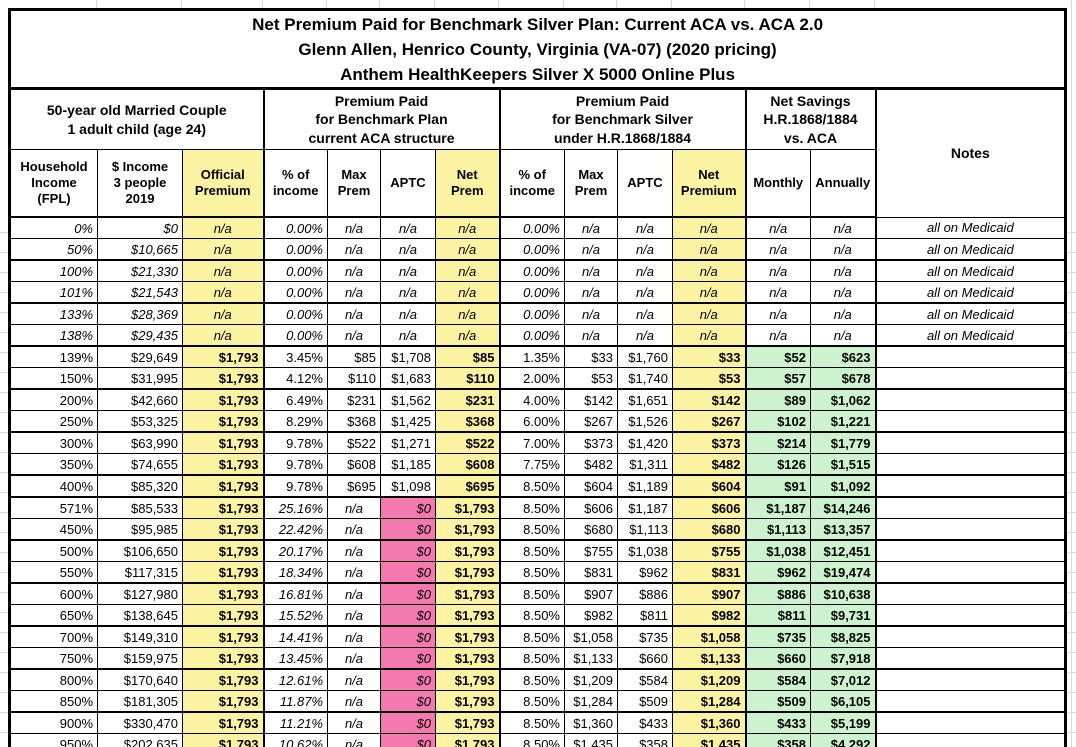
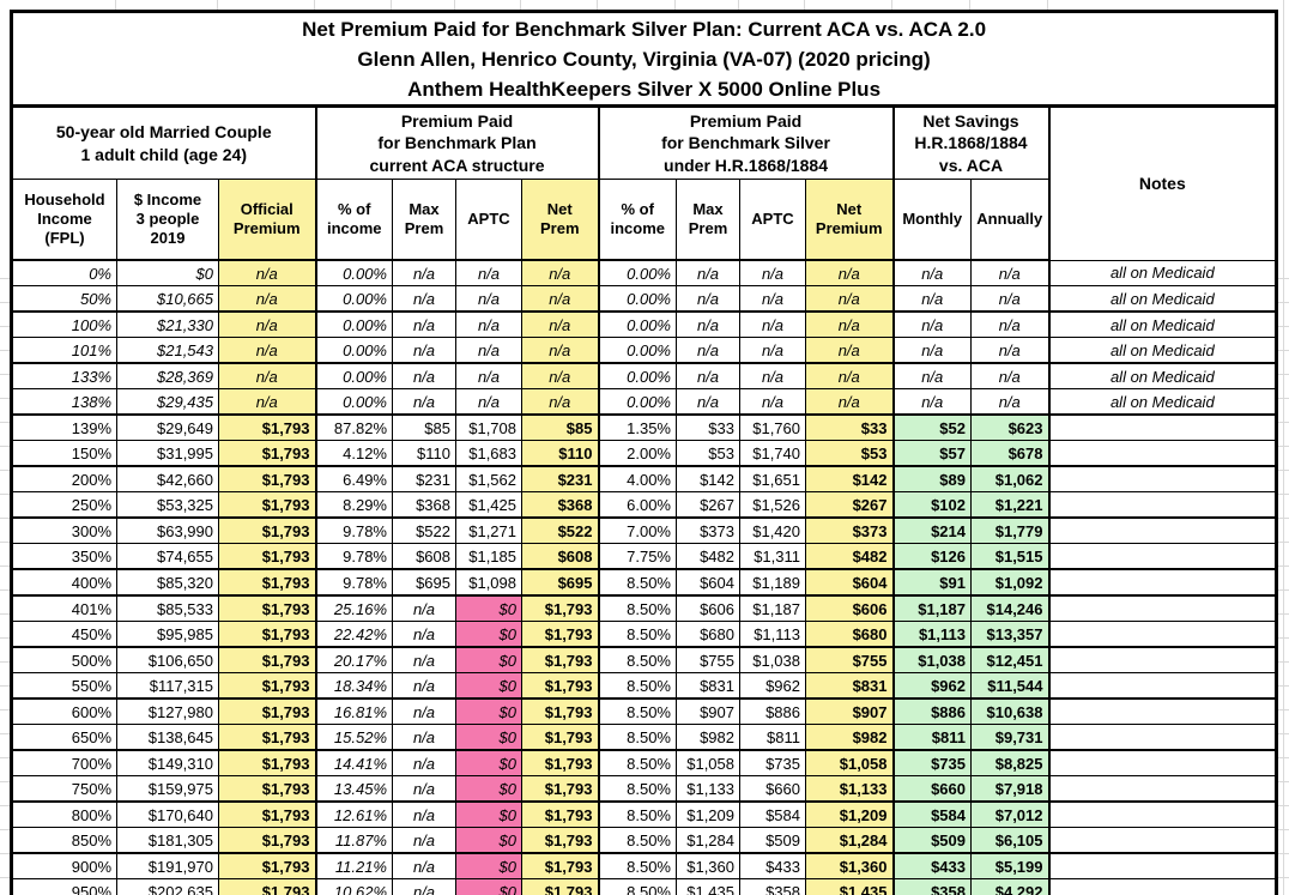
  Net Premium Paid for Benchmark Silver Plan: Current ACA vs. ACA 2.0 Glenn Allen, Henrico County, Virginia (VA-07) (2020 pricing) Anthem HealthKeepers Silver X 5000 Online Plus
  50-year old Married Couple 1 adult child (age 24)	Premium Paid for Benchmark Plan current ACA structure	Premium Paid for Benchmark Silver under H.R.1868/1884	Net Savings H.R.1868/1884 vs. ACA	Notes
  Household Income (FPL)	$ Income 3 people 2019	Official Premium	% of income	Max Prem	APTC	Net Prem	% of income	Max Prem	APTC	Net Premium	Monthly	Annually
  0%	$0	n/a	0.00%	n/a	n/a	n/a	0.00%	n/a	n/a	n/a	n/a	n/a	all on Medicaid
  50%	$10,665	n/a	0.00%	n/a	n/a	n/a	0.00%	n/a	n/a	n/a	n/a	n/a	all on Medicaid
  100%	$21,330	n/a	0.00%	n/a	n/a	n/a	0.00%	n/a	n/a	n/a	n/a	n/a	all on Medicaid
  101%	$21,543	n/a	0.00%	n/a	n/a	n/a	0.00%	n/a	n/a	n/a	n/a	n/a	all on Medicaid
  133%	$28,369	n/a	0.00%	n/a	n/a	n/a	0.00%	n/a	n/a	n/a	n/a	n/a	all on Medicaid
  138%	$29,435	n/a	0.00%	n/a	n/a	n/a	0.00%	n/a	n/a	n/a	n/a	n/a	all on Medicaid
- 139%	$29,649	$1,793	3.45%	$85	$1,708	$85	1.35%	$33	$1,760	$33	$52	$623
+ 139%	$29,649	$1,793	87.82%	$85	$1,708	$85	1.35%	$33	$1,760	$33	$52	$623
  150%	$31,995	$1,793	4.12%	$110	$1,683	$110	2.00%	$53	$1,740	$53	$57	$678
  200%	$42,660	$1,793	6.49%	$231	$1,562	$231	4.00%	$142	$1,651	$142	$89	$1,062
  250%	$53,325	$1,793	8.29%	$368	$1,425	$368	6.00%	$267	$1,526	$267	$102	$1,221
  300%	$63,990	$1,793	9.78%	$522	$1,271	$522	7.00%	$373	$1,420	$373	$214	$1,779
  350%	$74,655	$1,793	9.78%	$608	$1,185	$608	7.75%	$482	$1,311	$482	$126	$1,515
  400%	$85,320	$1,793	9.78%	$695	$1,098	$695	8.50%	$604	$1,189	$604	$91	$1,092
- 571%	$85,533	$1,793	25.16%	n/a	$0	$1,793	8.50%	$606	$1,187	$606	$1,187	$14,246
+ 401%	$85,533	$1,793	25.16%	n/a	$0	$1,793	8.50%	$606	$1,187	$606	$1,187	$14,246
  450%	$95,985	$1,793	22.42%	n/a	$0	$1,793	8.50%	$680	$1,113	$680	$1,113	$13,357
  500%	$106,650	$1,793	20.17%	n/a	$0	$1,793	8.50%	$755	$1,038	$755	$1,038	$12,451
- 550%	$117,315	$1,793	18.34%	n/a	$0	$1,793	8.50%	$831	$962	$831	$962	$19,474
+ 550%	$117,315	$1,793	18.34%	n/a	$0	$1,793	8.50%	$831	$962	$831	$962	$11,544
  600%	$127,980	$1,793	16.81%	n/a	$0	$1,793	8.50%	$907	$886	$907	$886	$10,638
  650%	$138,645	$1,793	15.52%	n/a	$0	$1,793	8.50%	$982	$811	$982	$811	$9,731
  700%	$149,310	$1,793	14.41%	n/a	$0	$1,793	8.50%	$1,058	$735	$1,058	$735	$8,825
  750%	$159,975	$1,793	13.45%	n/a	$0	$1,793	8.50%	$1,133	$660	$1,133	$660	$7,918
  800%	$170,640	$1,793	12.61%	n/a	$0	$1,793	8.50%	$1,209	$584	$1,209	$584	$7,012
  850%	$181,305	$1,793	11.87%	n/a	$0	$1,793	8.50%	$1,284	$509	$1,284	$509	$6,105
- 900%	$330,470	$1,793	11.21%	n/a	$0	$1,793	8.50%	$1,360	$433	$1,360	$433	$5,199
+ 900%	$191,970	$1,793	11.21%	n/a	$0	$1,793	8.50%	$1,360	$433	$1,360	$433	$5,199
  950%	$202,635	$1,793	10.62%	n/a	$0	$1,793	8.50%	$1,435	$358	$1,435	$358	$4,292
